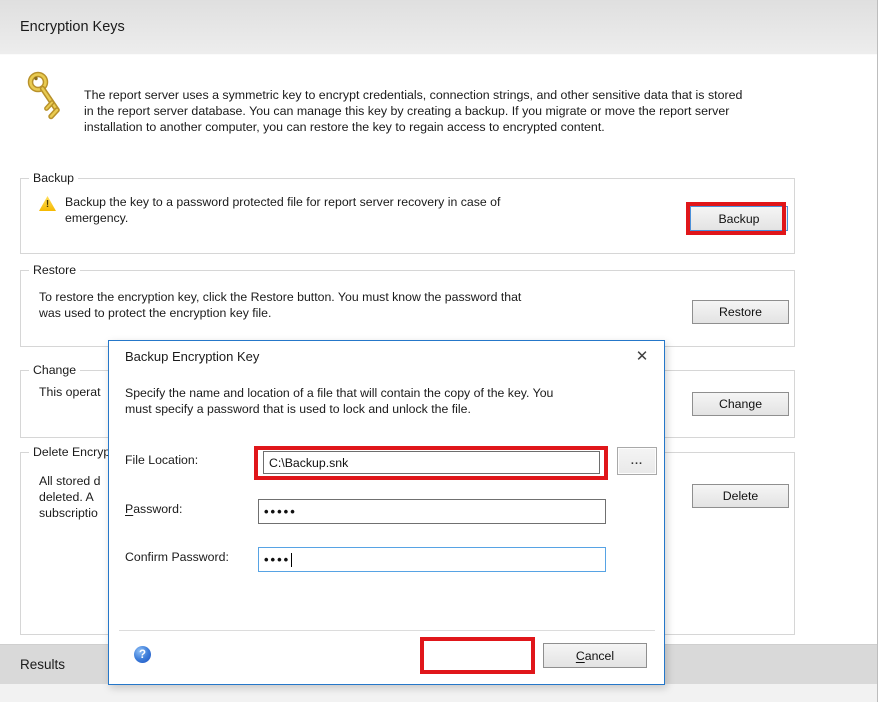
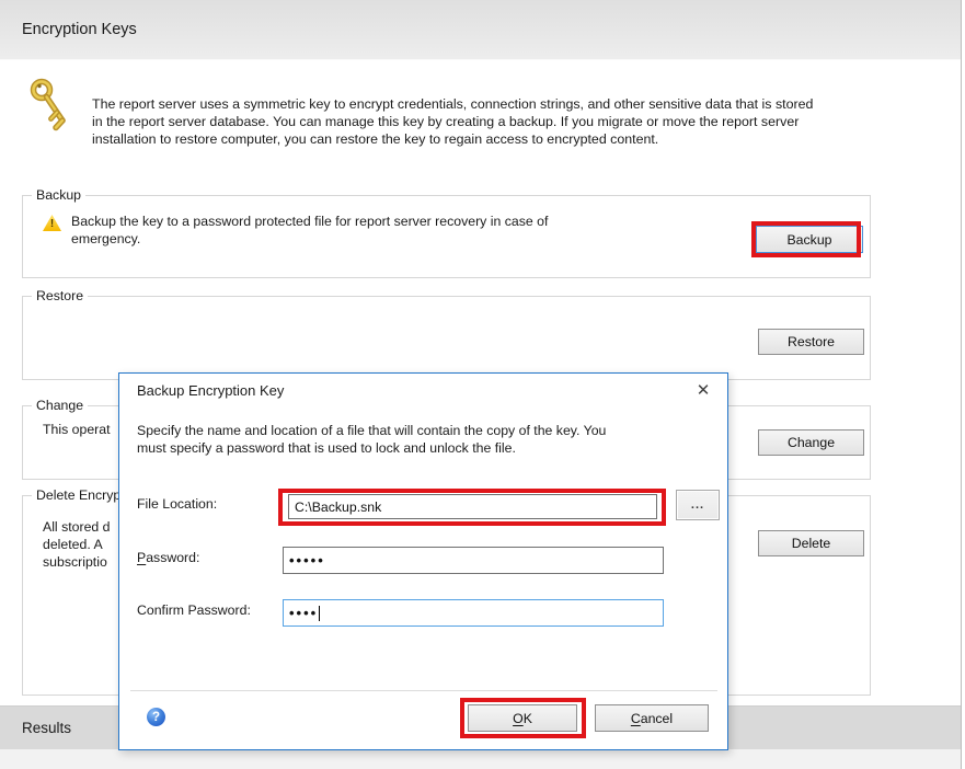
  Encryption Keys
  The report server uses a symmetric key to encrypt credentials, connection strings, and other sensitive data that is stored
  in the report server database. You can manage this key by creating a backup. If you migrate or move the report server
- installation to another computer, you can restore the key to regain access to encrypted content.
+ installation to restore computer, you can restore the key to regain access to encrypted content.
  Backup
  Backup the key to a password protected file for report server recovery in case of
  emergency.
  Backup
  Restore
- To restore the encryption key, click the Restore button. You must know the password that
- was used to protect the encryption key file.
  Restore
  Change
  This operat
  Change
  Delete Encryp
  All stored d
  deleted. A
  subscriptio
  Delete
  Results
  Backup Encryption Key
  ✕
  Specify the name and location of a file that will contain the copy of the key. You
  must specify a password that is used to lock and unlock the file.
  File Location:
  C:\Backup.snk
  ...
  Password:
  •••••
  Confirm Password:
  ••••
  ?
+ O
+ K
  C
  ancel
